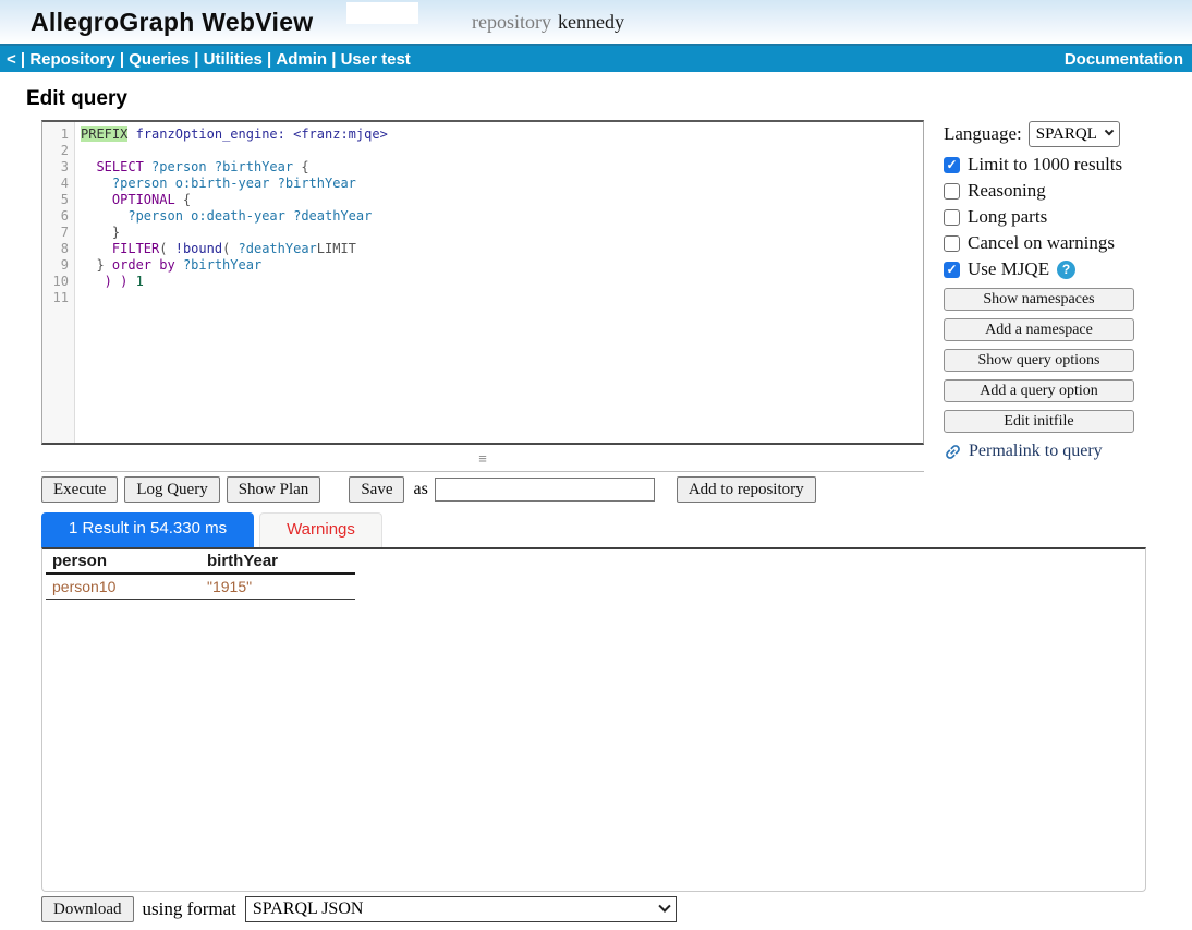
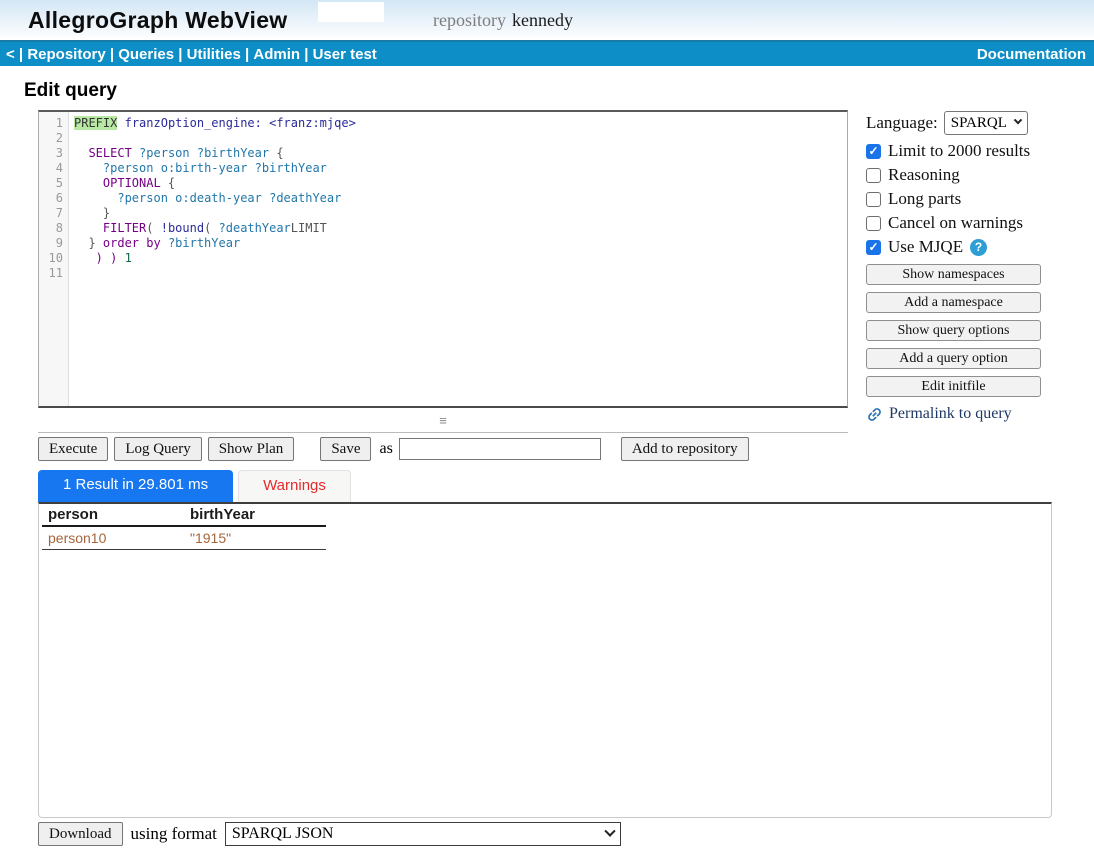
  AllegroGraph WebView
  repository kennedy
  <
  |
  Repository
  |
  Queries
  |
  Utilities
  |
  Admin
  |
  User test
  Documentation
  Edit query
  1
  2
  3
  4
  5
  6
  7
  8
  9
  10
  11
  PREFIX franzOption_engine: <franz:mjqe>
  SELECT ?person ?birthYear {
  ?person o:birth-year ?birthYear
  OPTIONAL {
  ?person o:death-year ?deathYear
  }
  FILTER( !bound( ?deathYearLIMIT
  } order by ?birthYear
  ) ) 1
  ≡
  Execute
  Log Query
  Show Plan
  Save
  as
  Add to repository
- 1 Result in 54.330 ms
+ 1 Result in 29.801 ms
  Warnings
  person	birthYear
  person10	"1915"
  Download
  using format
  SPARQL JSON
  Language:
  SPARQL
  ✓
- Limit to 1000 results
+ Limit to 2000 results
  Reasoning
  Long parts
  Cancel on warnings
  ✓
  Use MJQE
  ?
  Show namespaces
  Add a namespace
  Show query options
  Add a query option
  Edit initfile
  Permalink to query
